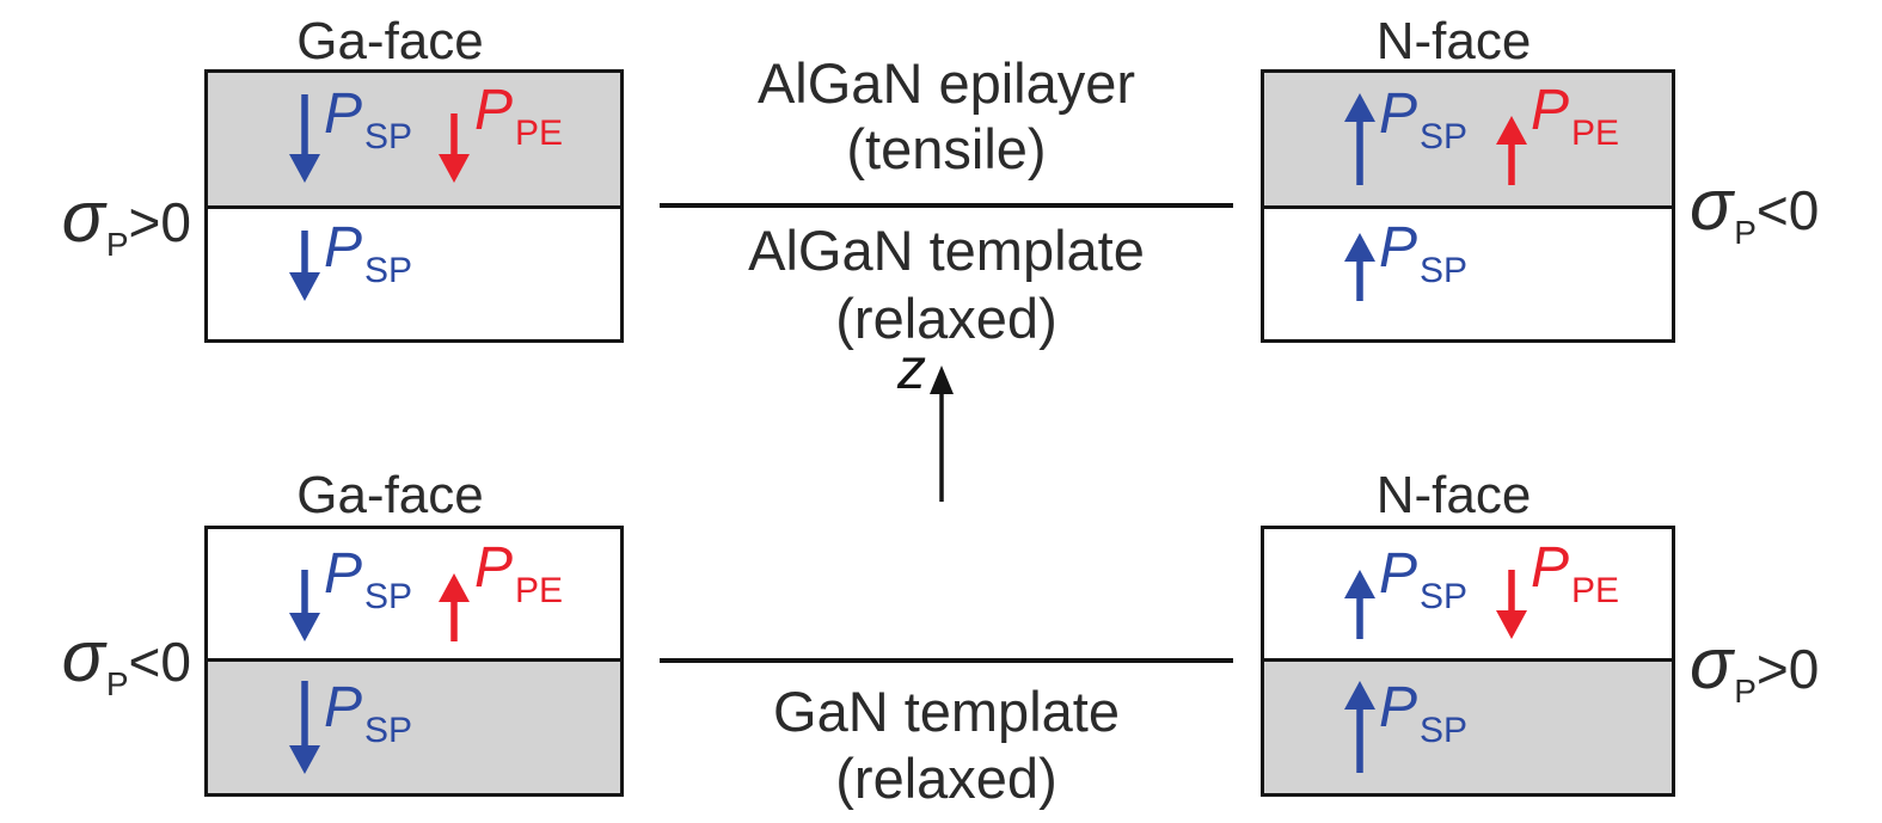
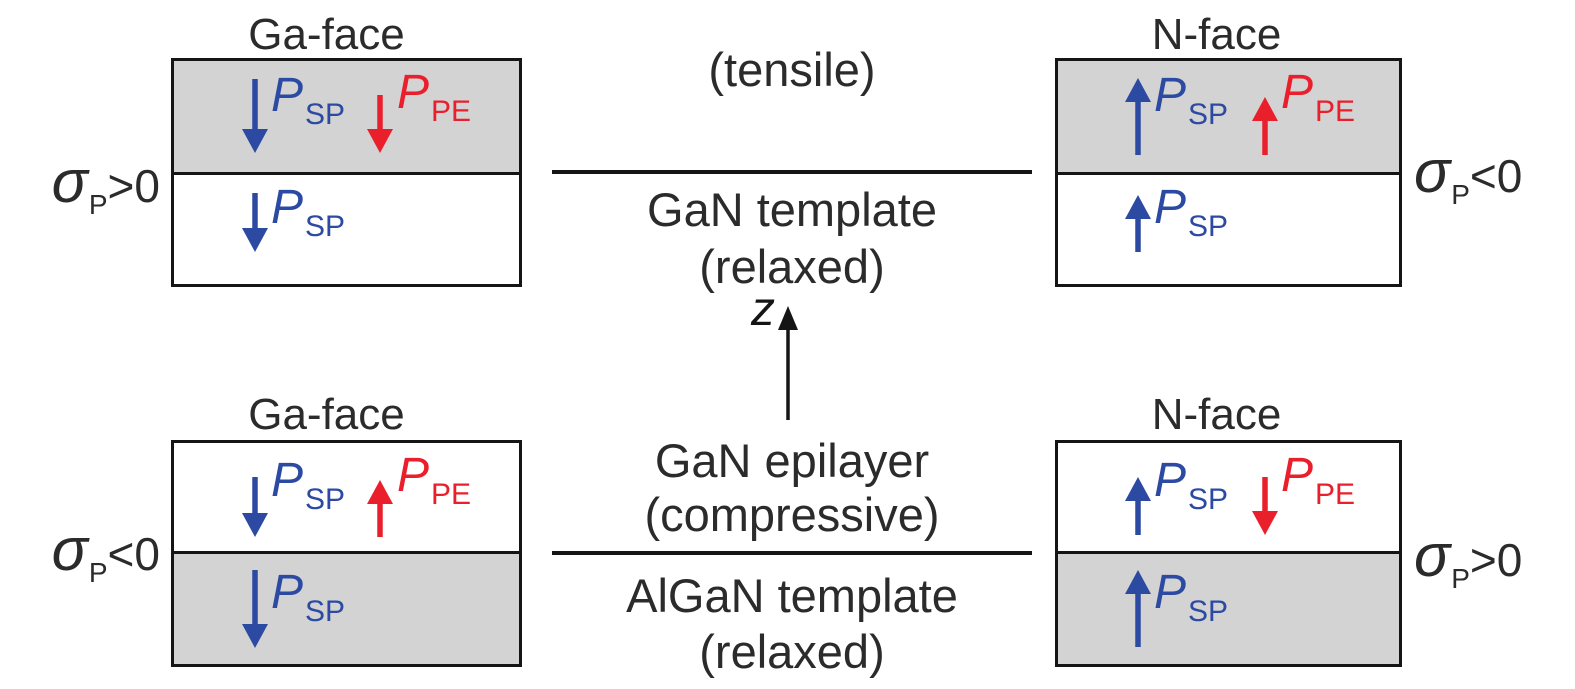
  Ga-face
  N-face
  Ga-face
  N-face
  σP>0
  σP<0
  σP<0
  σP>0
  PSP
  PPE
  PSP
  PSP
  PPE
  PSP
  PSP
  PPE
  PSP
  PSP
  PPE
  PSP
- AlGaN epilayer
  (tensile)
- AlGaN template
+ GaN template
  (relaxed)
  z
+ GaN epilayer
+ (compressive)
- GaN template
+ AlGaN template
  (relaxed)
